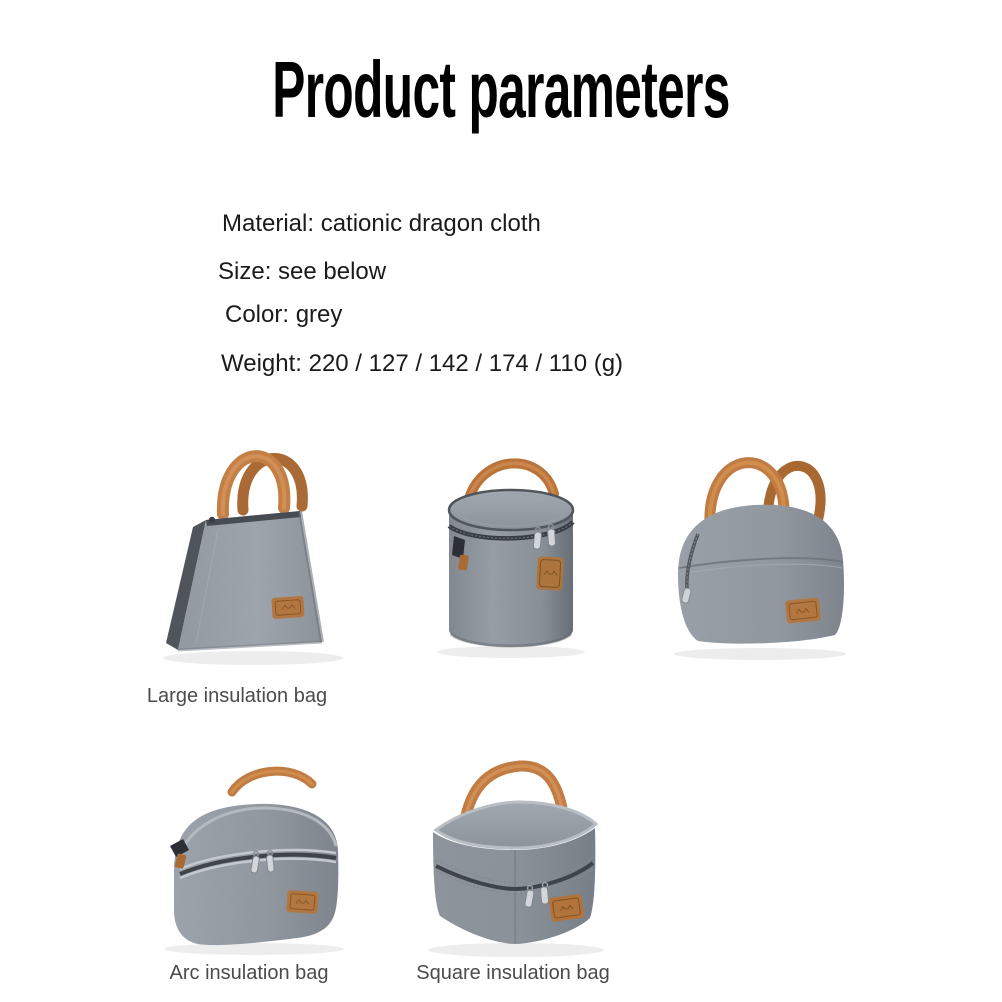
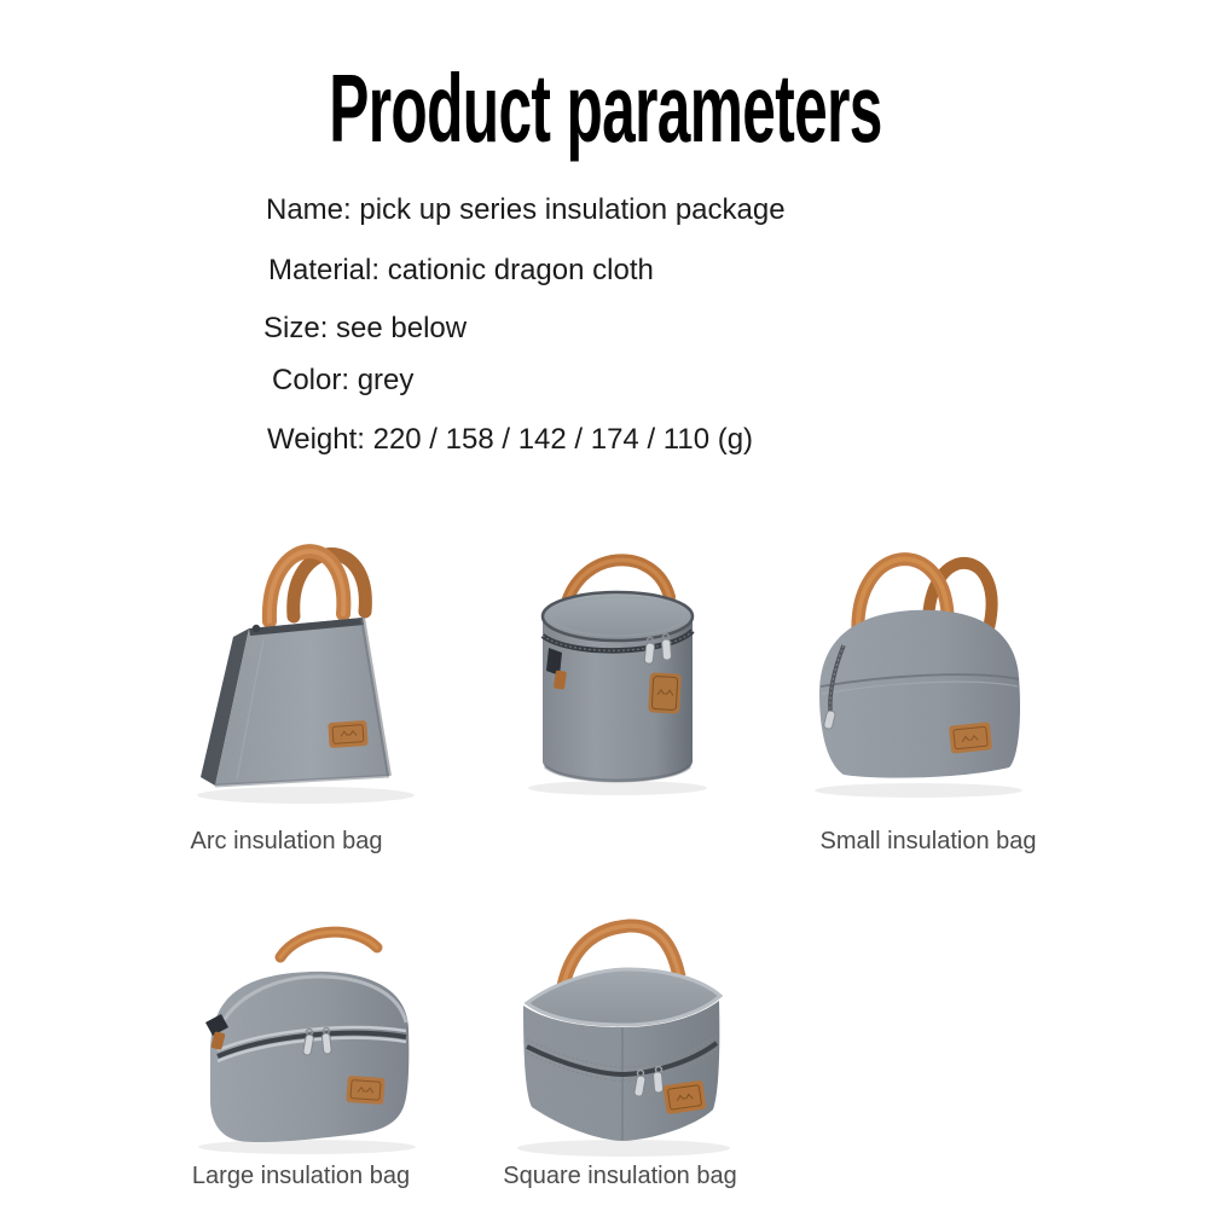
  Product parameters
+ Name: pick up series insulation package
  Material: cationic dragon cloth
  Size: see below
  Color: grey
- Weight: 220 / 127 / 142 / 174 / 110 (g)
+ Weight: 220 / 158 / 142 / 174 / 110 (g)
- Large insulation bag
+ Arc insulation bag
+ Small insulation bag
- Arc insulation bag
+ Large insulation bag
  Square insulation bag
